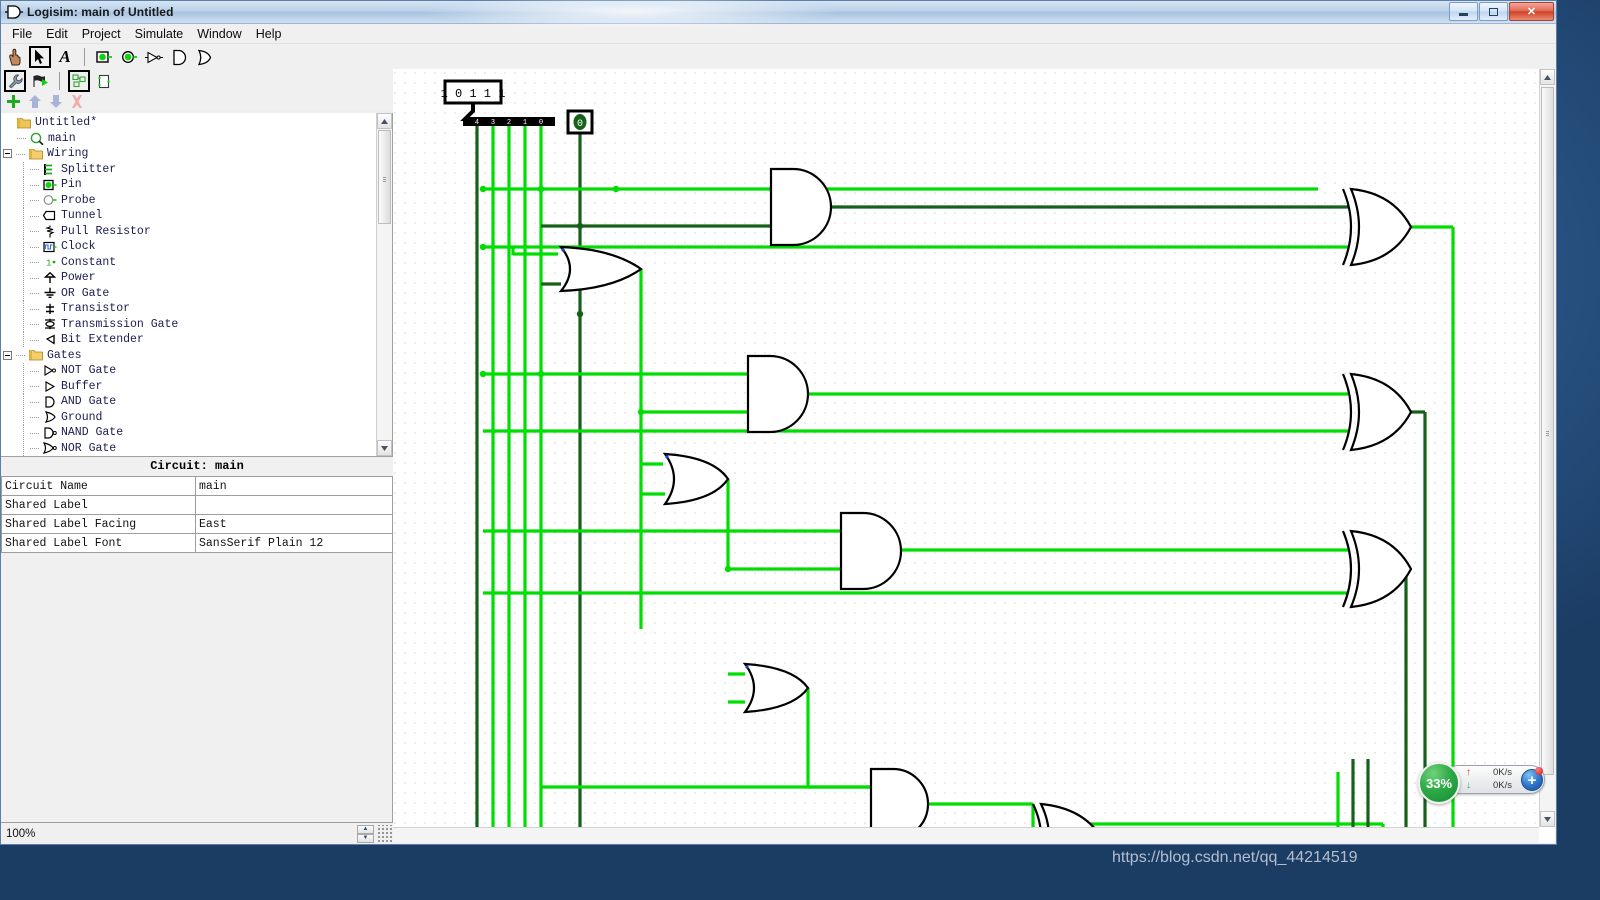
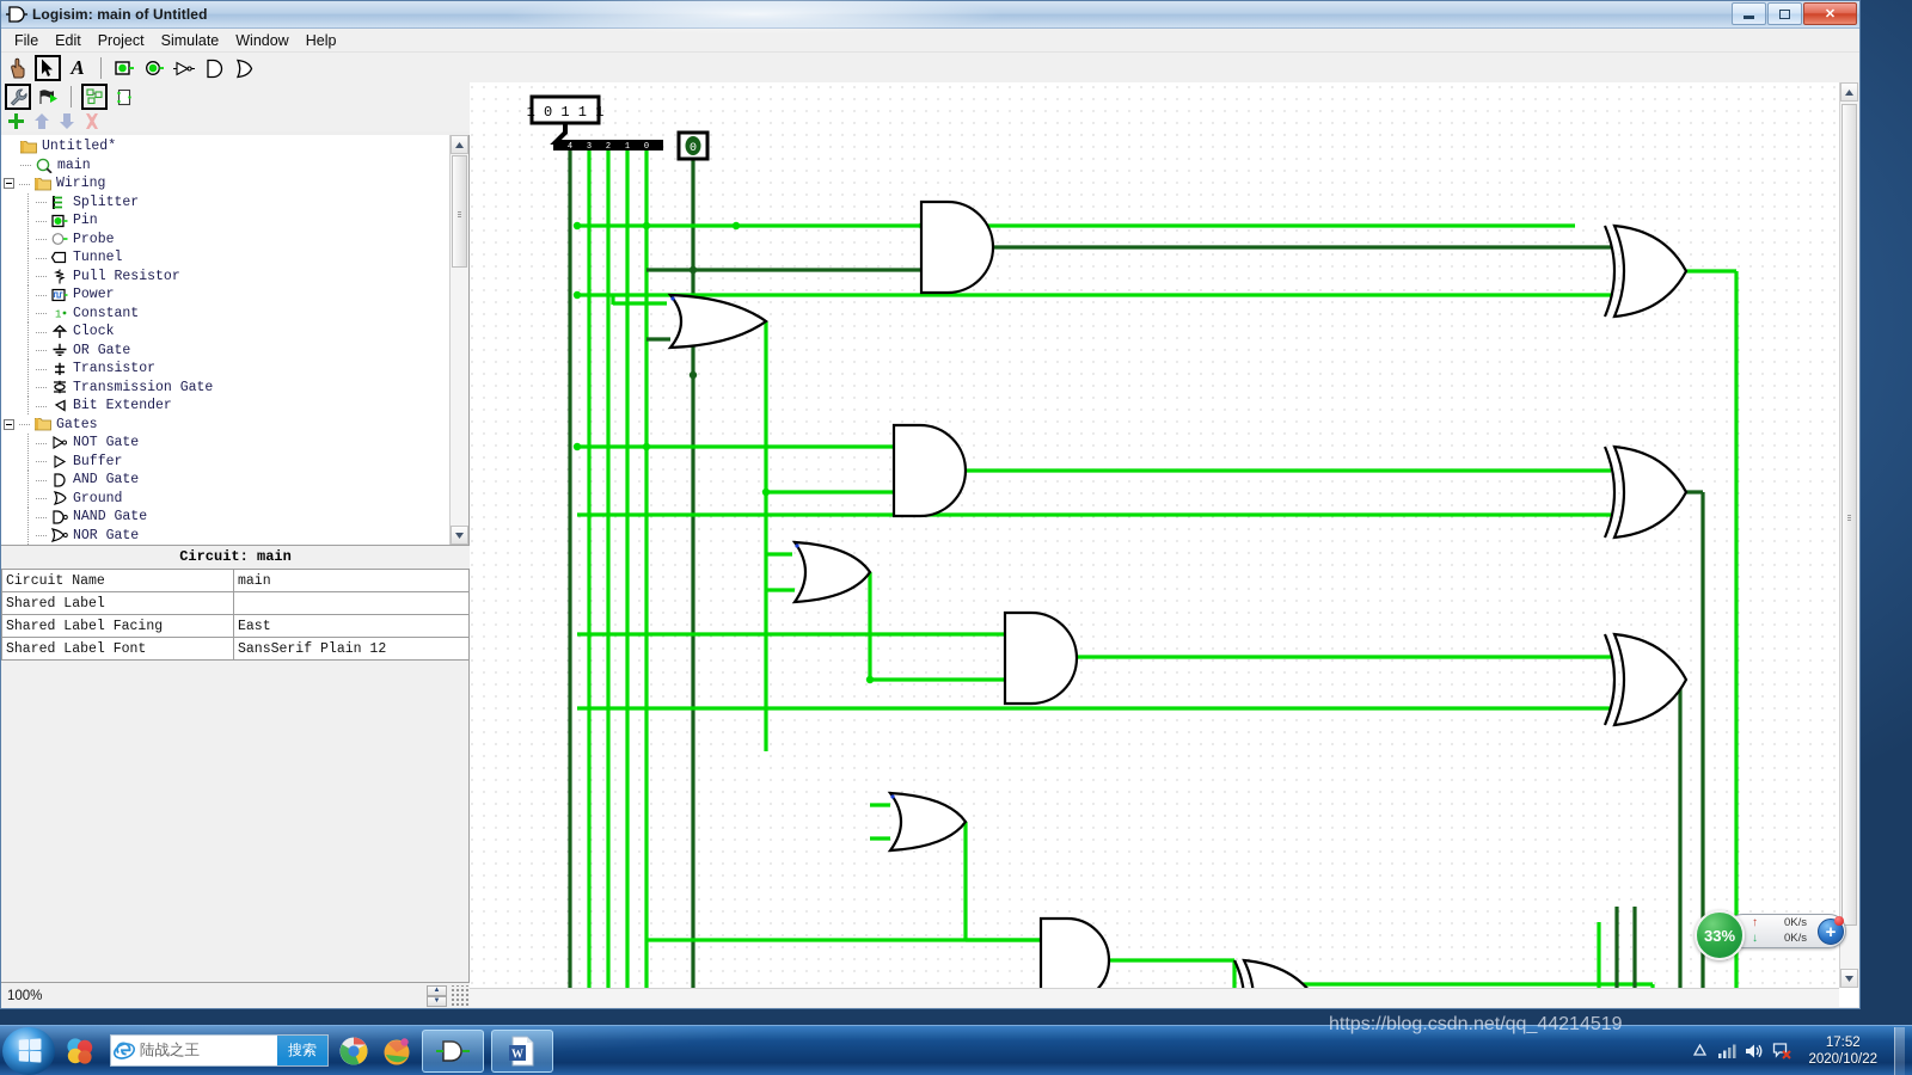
  Logisim: main of Untitled
  ✕
  File
  Edit
  Project
  Simulate
  Window
  Help
  A
  Untitled*
  main
  Wiring
  Splitter
  Pin
  Probe
  Tunnel
  Pull Resistor
- Clock
+ Power
  1
  Constant
- Power
+ Clock
  OR Gate
  Transistor
  Transmission Gate
  Bit Extender
  Gates
  NOT Gate
  Buffer
  AND Gate
  Ground
  NAND Gate
  NOR Gate
  Circuit: main
  Circuit Name	main
  Shared Label
  Shared Label Facing	East
  Shared Label Font	SansSerif Plain 12
  100%
  1 0 1 1 1
  4
  3
  2
  1
  0
  0
  33%
  ↑
  0K/s
  ↓
  0K/s
  +
  https://blog.csdn.net/qq_44214519
+ 17:52
+ 2020/10/22
